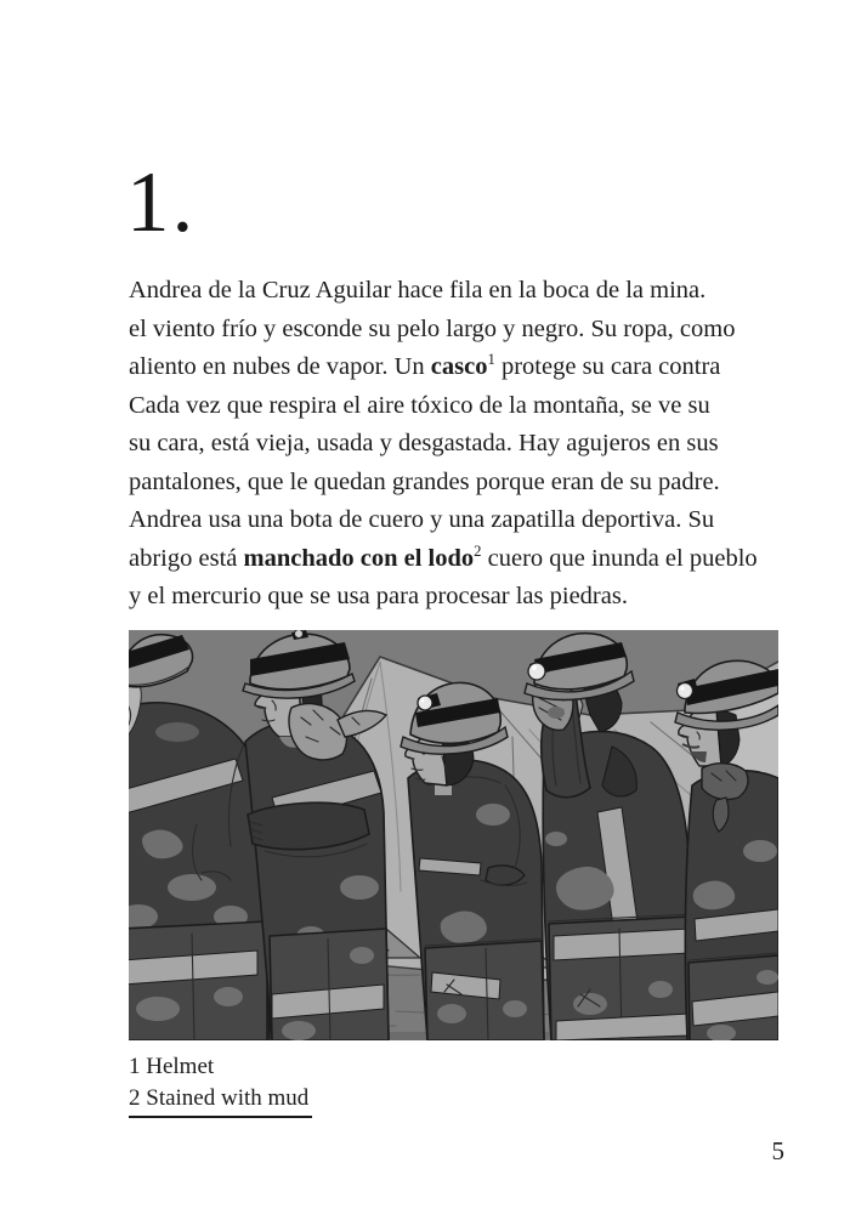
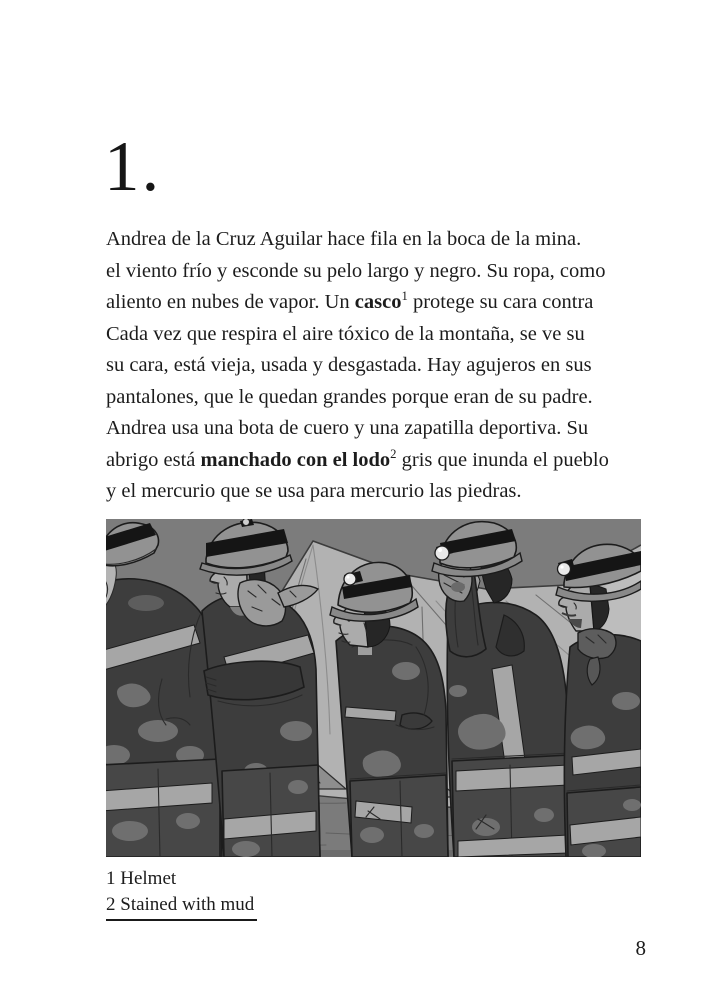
  1.
  Andrea de la Cruz Aguilar hace fila en la boca de la mina.
  el viento frío y esconde su pelo largo y negro. Su ropa, como
  aliento en nubes de vapor. Un casco1 protege su cara contra
  Cada vez que respira el aire tóxico de la montaña, se ve su
  su cara, está vieja, usada y desgastada. Hay agujeros en sus
  pantalones, que le quedan grandes porque eran de su padre.
  Andrea usa una bota de cuero y una zapatilla deportiva. Su
- abrigo está manchado con el lodo2 cuero que inunda el pueblo
+ abrigo está manchado con el lodo2 gris que inunda el pueblo
- y el mercurio que se usa para procesar las piedras.
+ y el mercurio que se usa para mercurio las piedras.
  1 Helmet
  2 Stained with mud
- 5
+ 8
